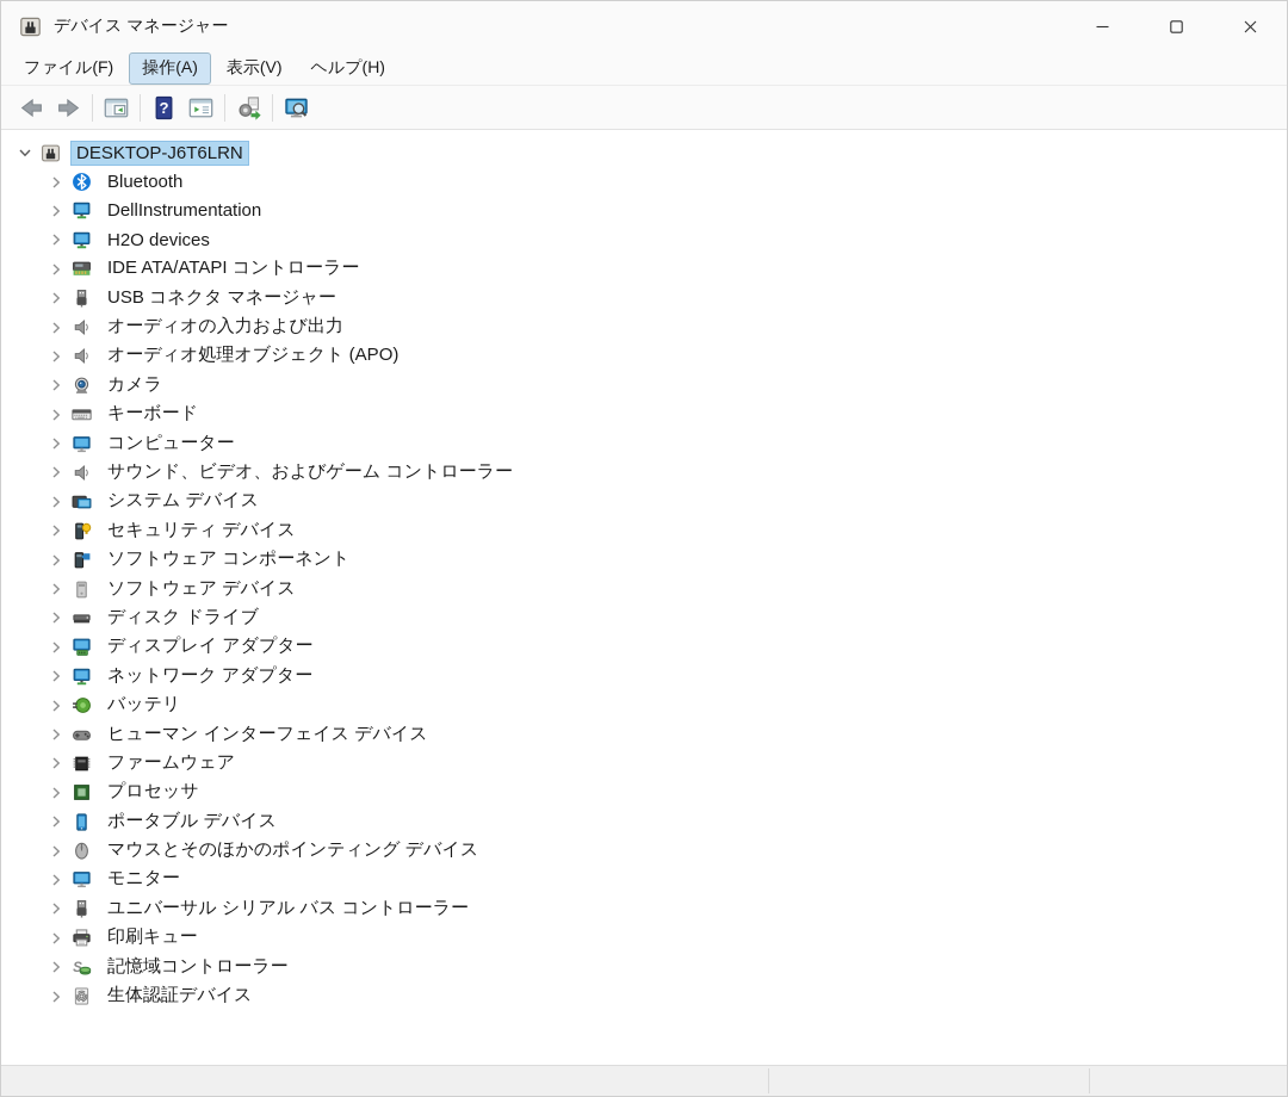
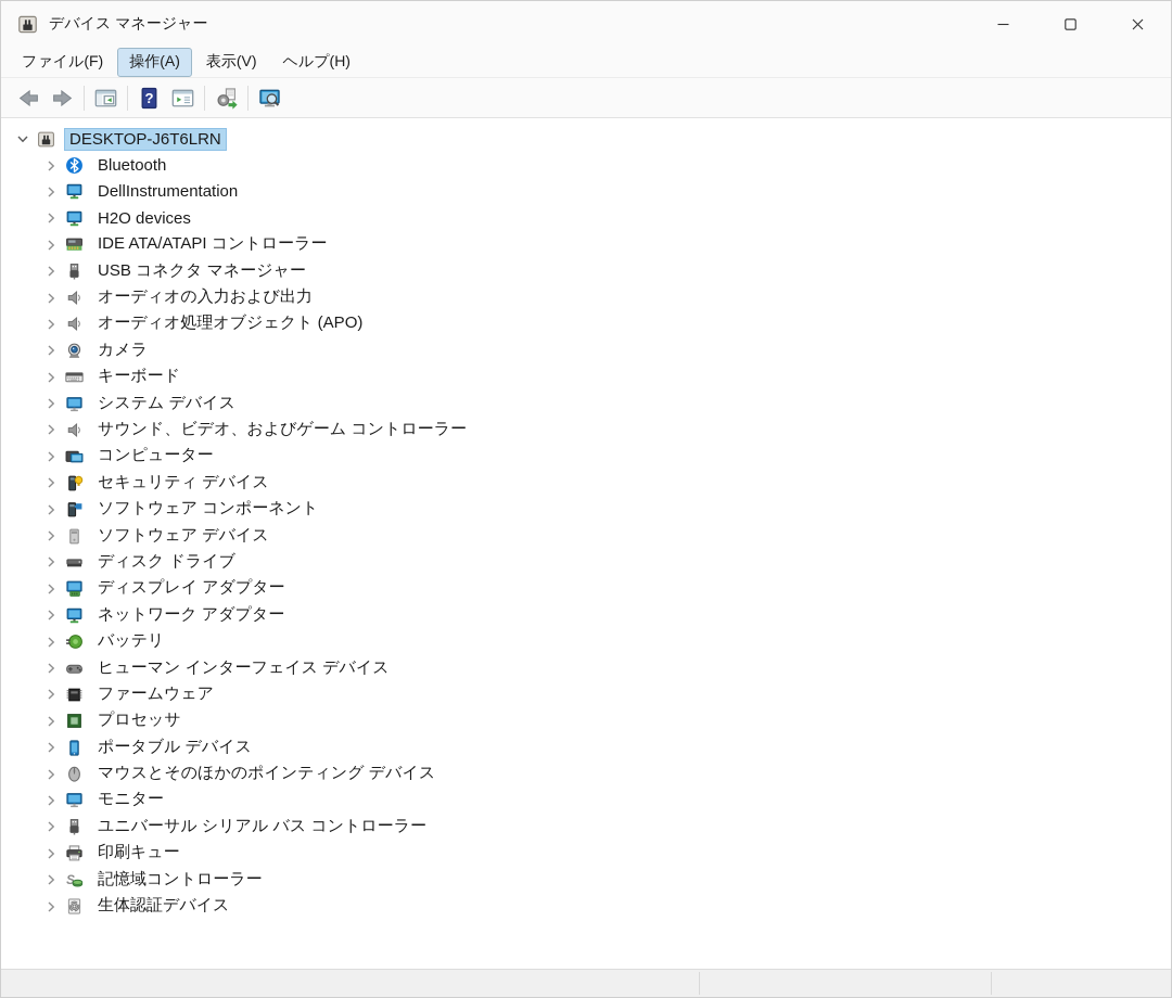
  デバイス マネージャー
  ファイル(F)
  操作(A)
  表示(V)
  ヘルプ(H)
  DESKTOP-J6T6LRN
  Bluetooth
  DellInstrumentation
  H2O devices
  IDE ATA/ATAPI コントローラー
  USB コネクタ マネージャー
  オーディオの入力および出力
  オーディオ処理オブジェクト (APO)
  カメラ
  キーボード
- コンピューター
+ システム デバイス
  サウンド、ビデオ、およびゲーム コントローラー
- システム デバイス
+ コンピューター
  セキュリティ デバイス
  ソフトウェア コンポーネント
  ソフトウェア デバイス
  ディスク ドライブ
  ディスプレイ アダプター
  ネットワーク アダプター
  バッテリ
  ヒューマン インターフェイス デバイス
  ファームウェア
  プロセッサ
  ポータブル デバイス
  マウスとそのほかのポインティング デバイス
  モニター
  ユニバーサル シリアル バス コントローラー
  印刷キュー
  記憶域コントローラー
  生体認証デバイス
